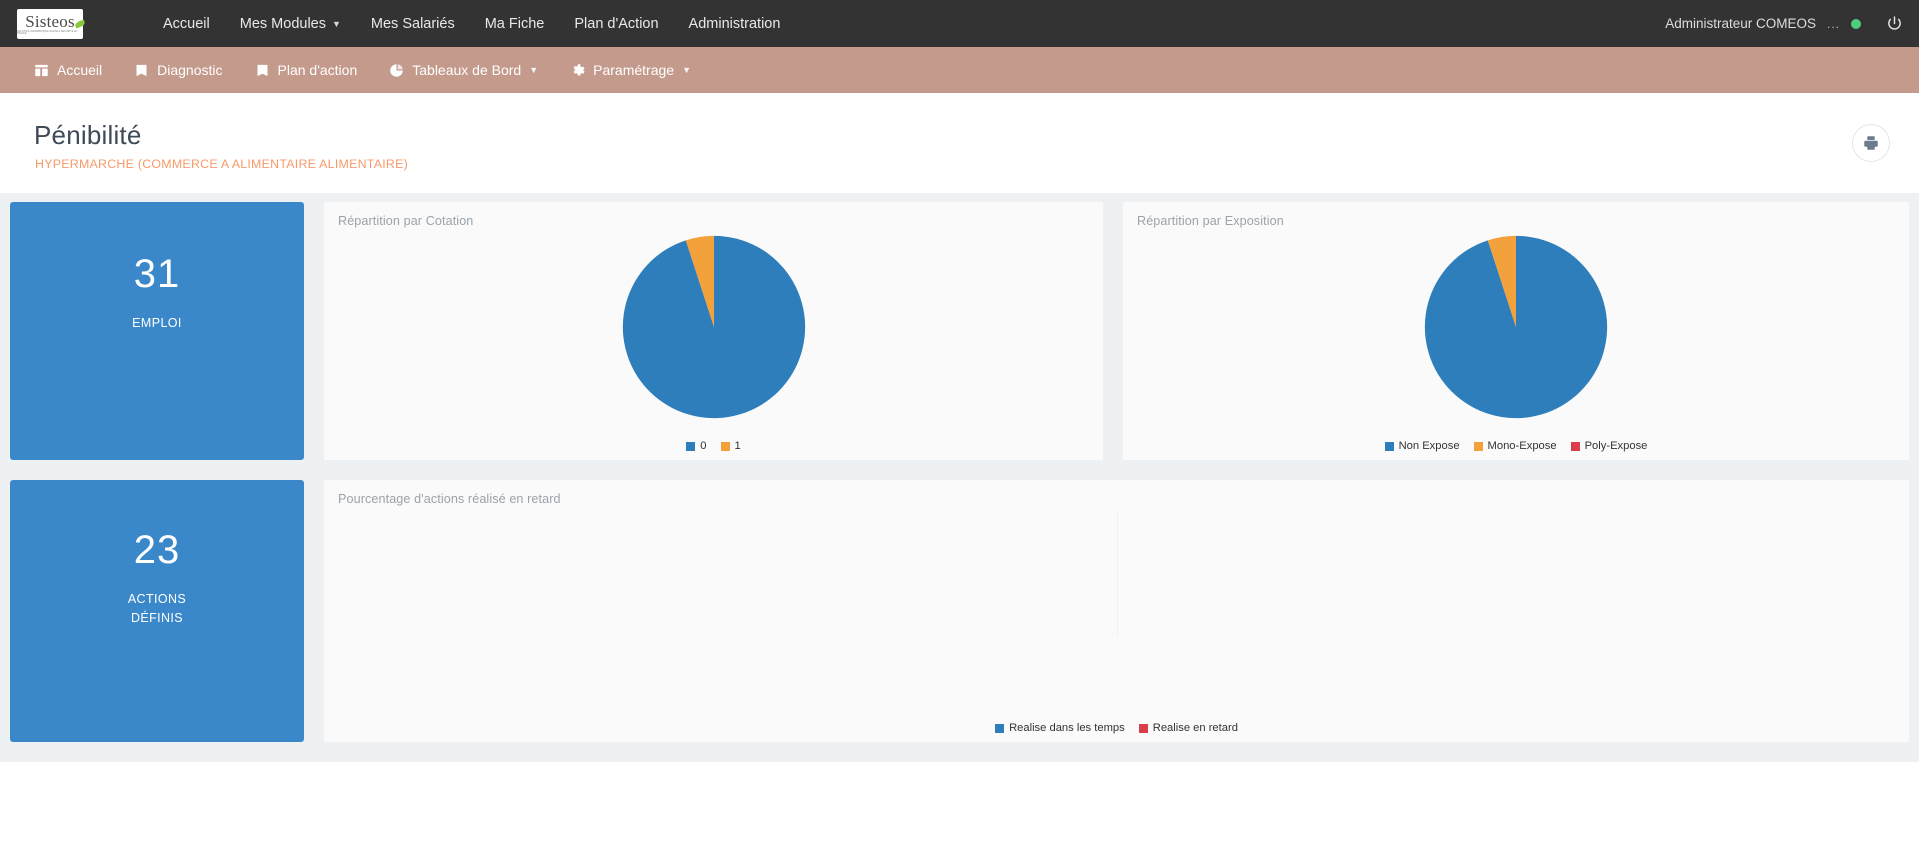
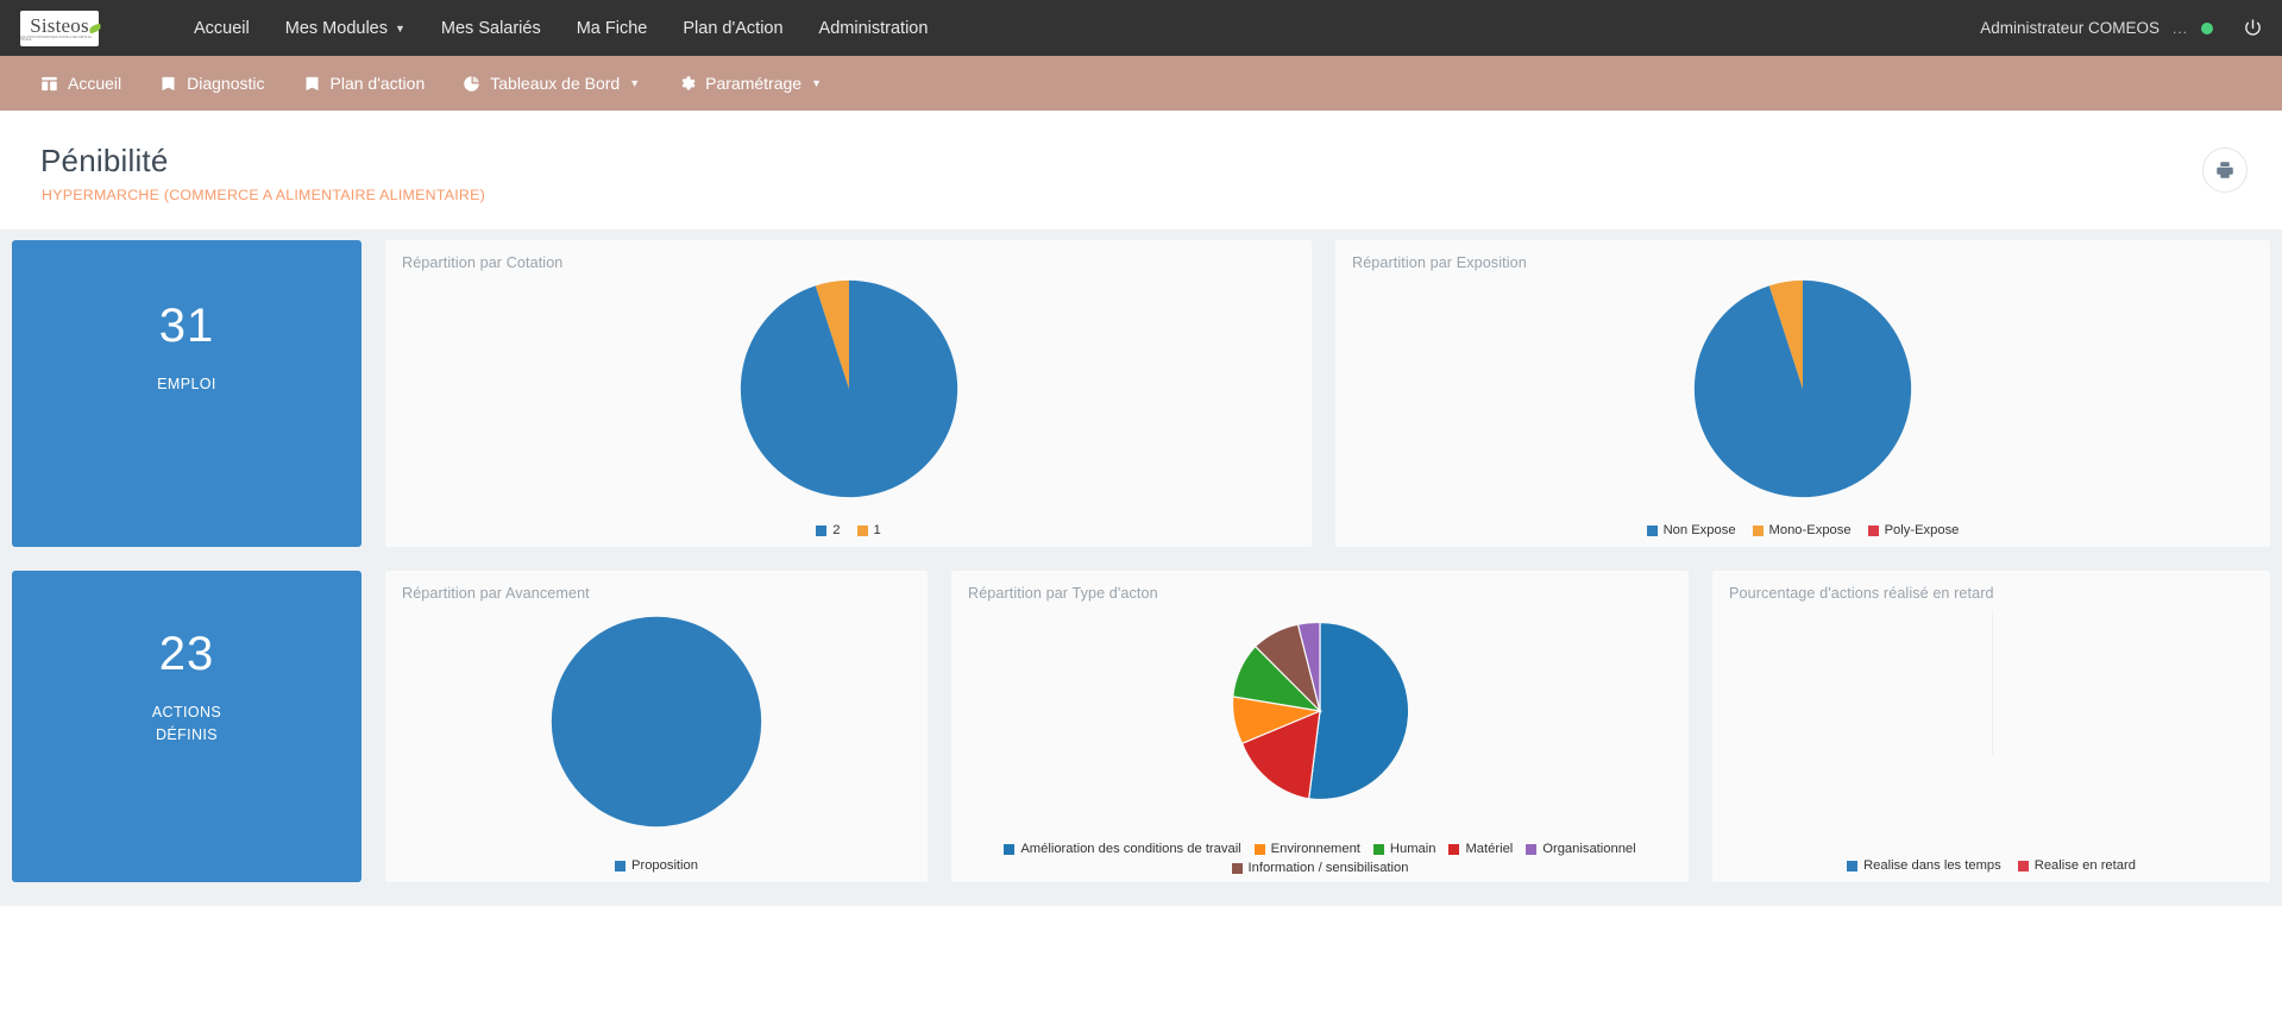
  Sisteos
  Accueil
  Mes Modules
  ▼
  Mes Salariés
  Ma Fiche
  Plan d'Action
  Administration
  Administrateur COMEOS
  ...
  Accueil
  Diagnostic
  Plan d'action
  Tableaux de Bord
  ▼
  Paramétrage
  ▼
  Pénibilité
  HYPERMARCHE (COMMERCE A ALIMENTAIRE ALIMENTAIRE)
  31
  EMPLOI
  Répartition par Cotation
- 0
+ 2
  1
  Répartition par Exposition
  Non Expose
  Mono-Expose
  Poly-Expose
  23
  ACTIONS
  DÉFINIS
+ Répartition par Avancement
+ Proposition
+ Répartition par Type d'acton
+ Amélioration des conditions de travail
+ Environnement
+ Humain
+ Matériel
+ Organisationnel
+ Information / sensibilisation
  Pourcentage d'actions réalisé en retard
  Realise dans les temps
  Realise en retard
